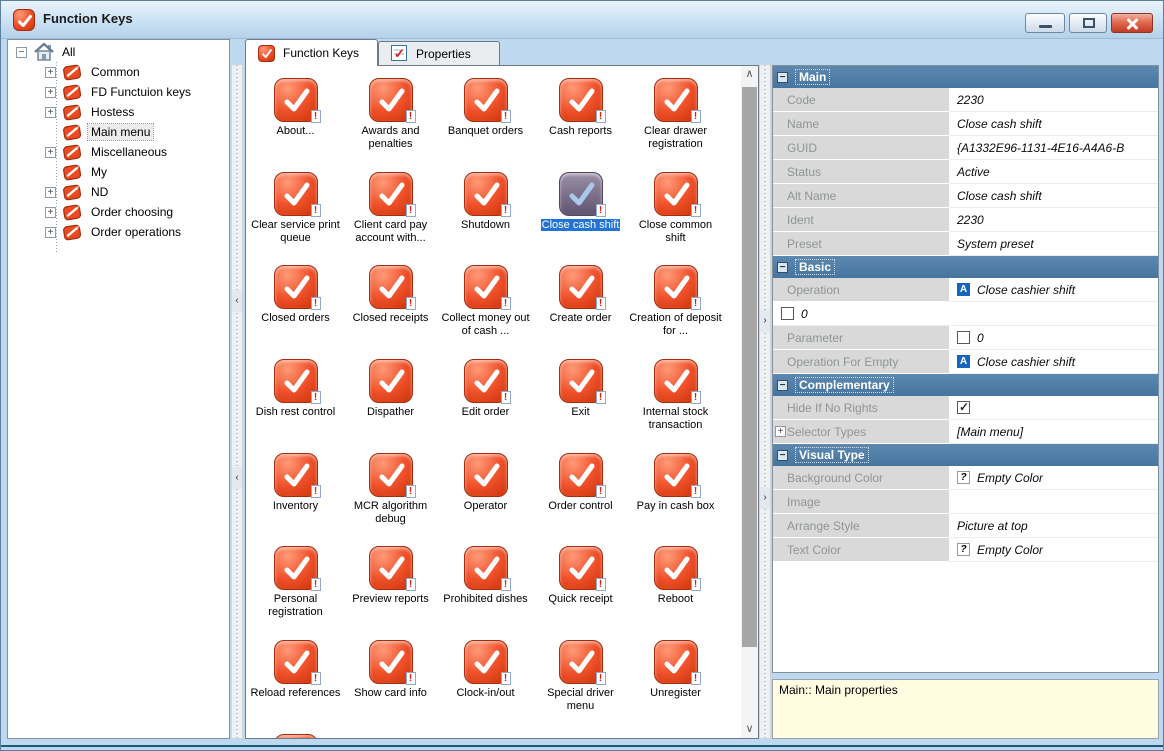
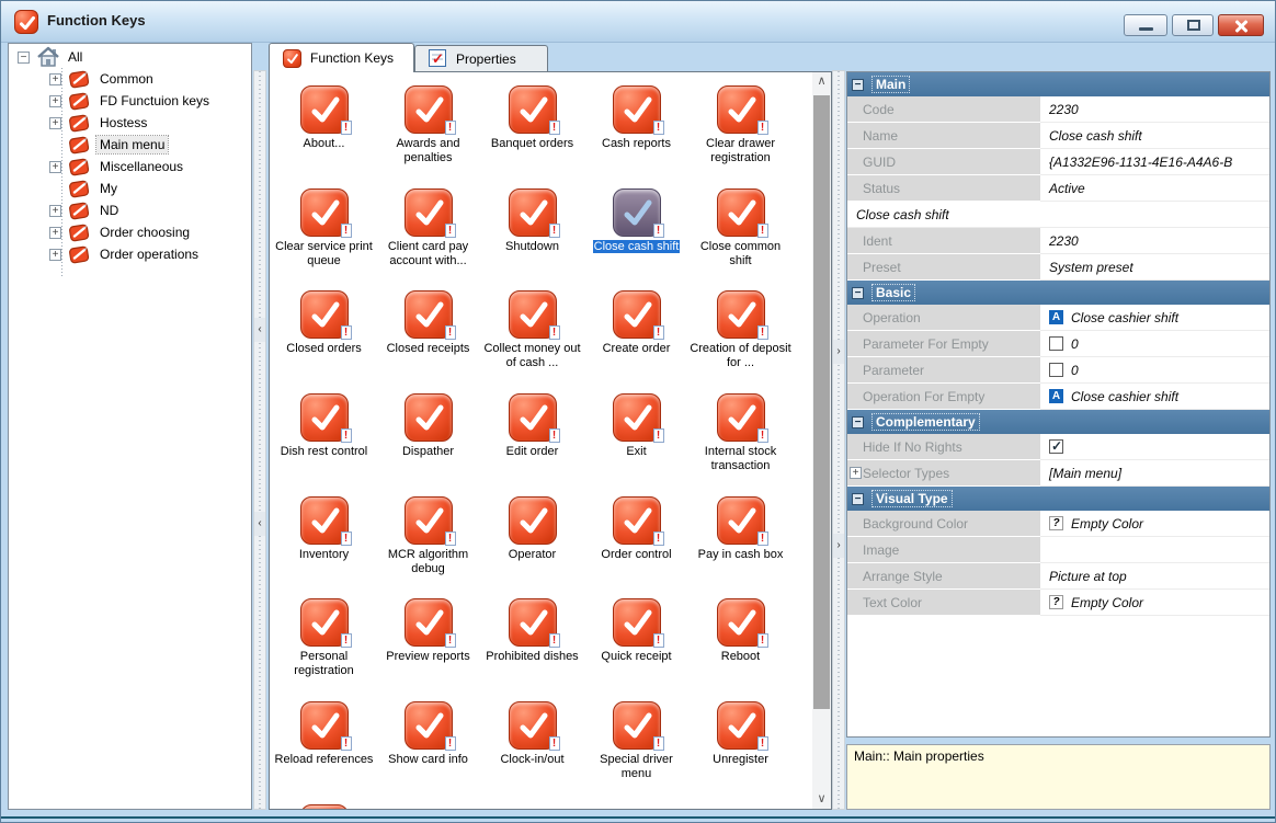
  Function Keys
  −
  All
  +
  Common
  +
  FD Functuion keys
  +
  Hostess
  Main menu
  +
  Miscellaneous
  My
  +
  ND
  +
  Order choosing
  +
  Order operations
  ‹
  ‹
  Function Keys
  ✓
  Properties
  ∧
  ∨
  !
  About...
  !
  Awards and penalties
  !
  Banquet orders
  !
  Cash reports
  !
  Clear drawer registration
  !
  Clear service print queue
  !
  Client card pay account with...
  !
  Shutdown
  !
  Close cash shift
  !
  Close common shift
  !
  Closed orders
  !
  Closed receipts
  !
  Collect money out of cash ...
  !
  Create order
  !
  Creation of deposit for ...
  !
  Dish rest control
  Dispather
  !
  Edit order
  !
  Exit
  !
  Internal stock transaction
  !
  Inventory
  !
  MCR algorithm debug
  Operator
  !
  Order control
  !
  Pay in cash box
  !
  Personal registration
  !
  Preview reports
  !
  Prohibited dishes
  !
  Quick receipt
  !
  Reboot
  !
  Reload references
  !
  Show card info
  !
  Clock-in/out
  !
  Special driver menu
  !
  Unregister
  ›
  ›
  −
  Main
  Code
  2230
  Name
  Close cash shift
  GUID
  {A1332E96-1131-4E16-A4A6-B
  Status
  Active
- Alt Name
  Close cash shift
  Ident
  2230
  Preset
  System preset
  −
  Basic
  Operation
  A
  Close cashier shift
+ Parameter For Empty
  0
  Parameter
  0
  Operation For Empty
  A
  Close cashier shift
  −
  Complementary
  Hide If No Rights
  +
  Selector Types
  [Main menu]
  −
  Visual Type
  Background Color
  ?
  Empty Color
  Image
  Arrange Style
  Picture at top
  Text Color
  ?
  Empty Color
  Main:: Main properties
